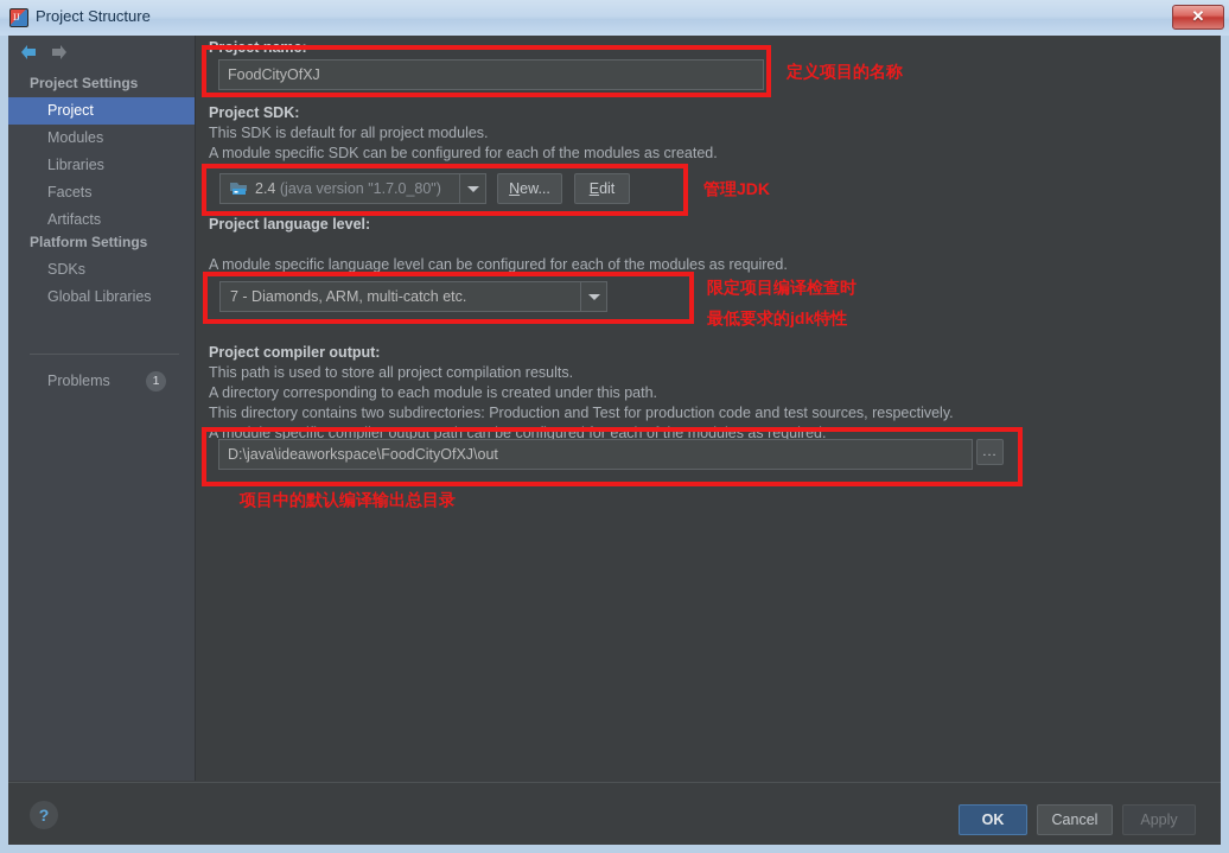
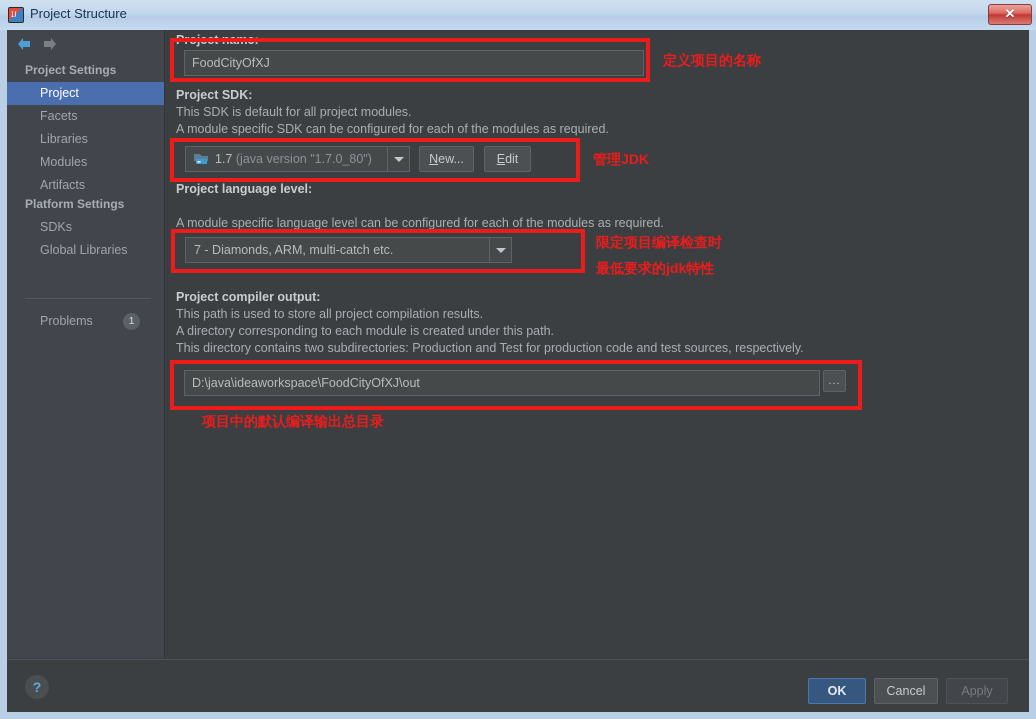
  Project Structure
  ✕
  Project Settings
  Project
- Modules
+ Facets
  Libraries
- Facets
+ Modules
  Artifacts
  Platform Settings
  SDKs
  Global Libraries
  Problems
  1
  Project name:
  FoodCityOfXJ
  Project SDK:
  This SDK is default for all project modules.
- A module specific SDK can be configured for each of the modules as created.
+ A module specific SDK can be configured for each of the modules as required.
- 2.4 (java version "1.7.0_80")
+ 1.7 (java version "1.7.0_80")
  New...
  Edit
  Project language level:
  A module specific language level can be configured for each of the modules as required.
  7 - Diamonds, ARM, multi-catch etc.
  Project compiler output:
  This path is used to store all project compilation results.
  A directory corresponding to each module is created under this path.
  This directory contains two subdirectories: Production and Test for production code and test sources, respectively.
- A module specific compiler output path can be configured for each of the modules as required.
  D:\java\ideaworkspace\FoodCityOfXJ\out
  ...
  定义项目的名称
  管理JDK
  限定项目编译检查时
  最低要求的jdk特性
  项目中的默认编译输出总目录
  ?
  OK
  Cancel
  Apply
